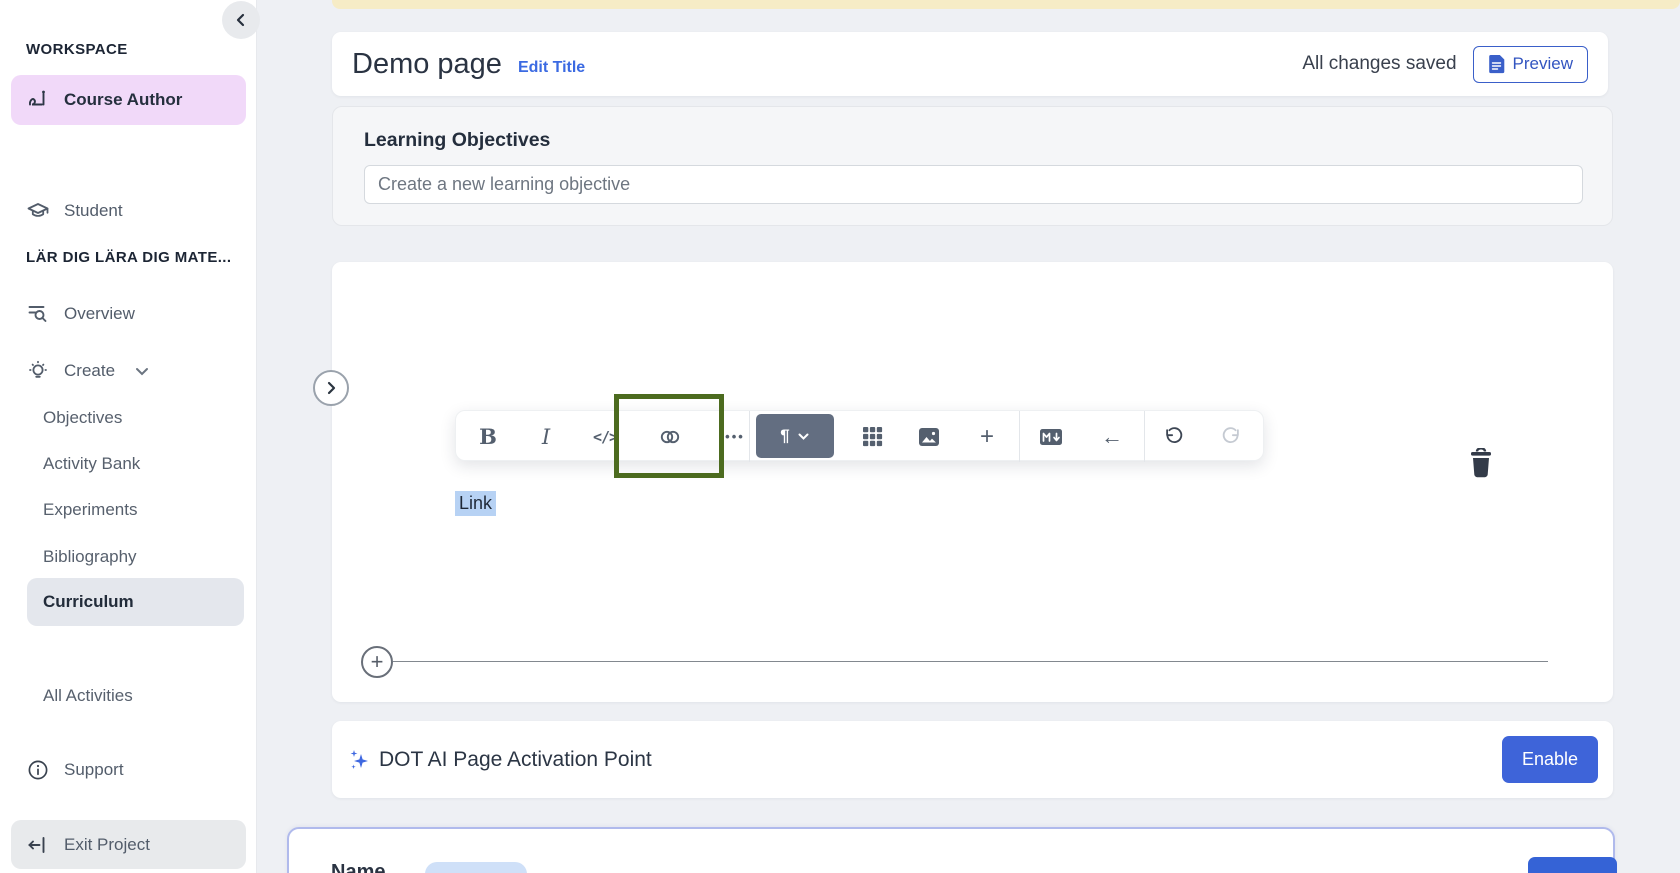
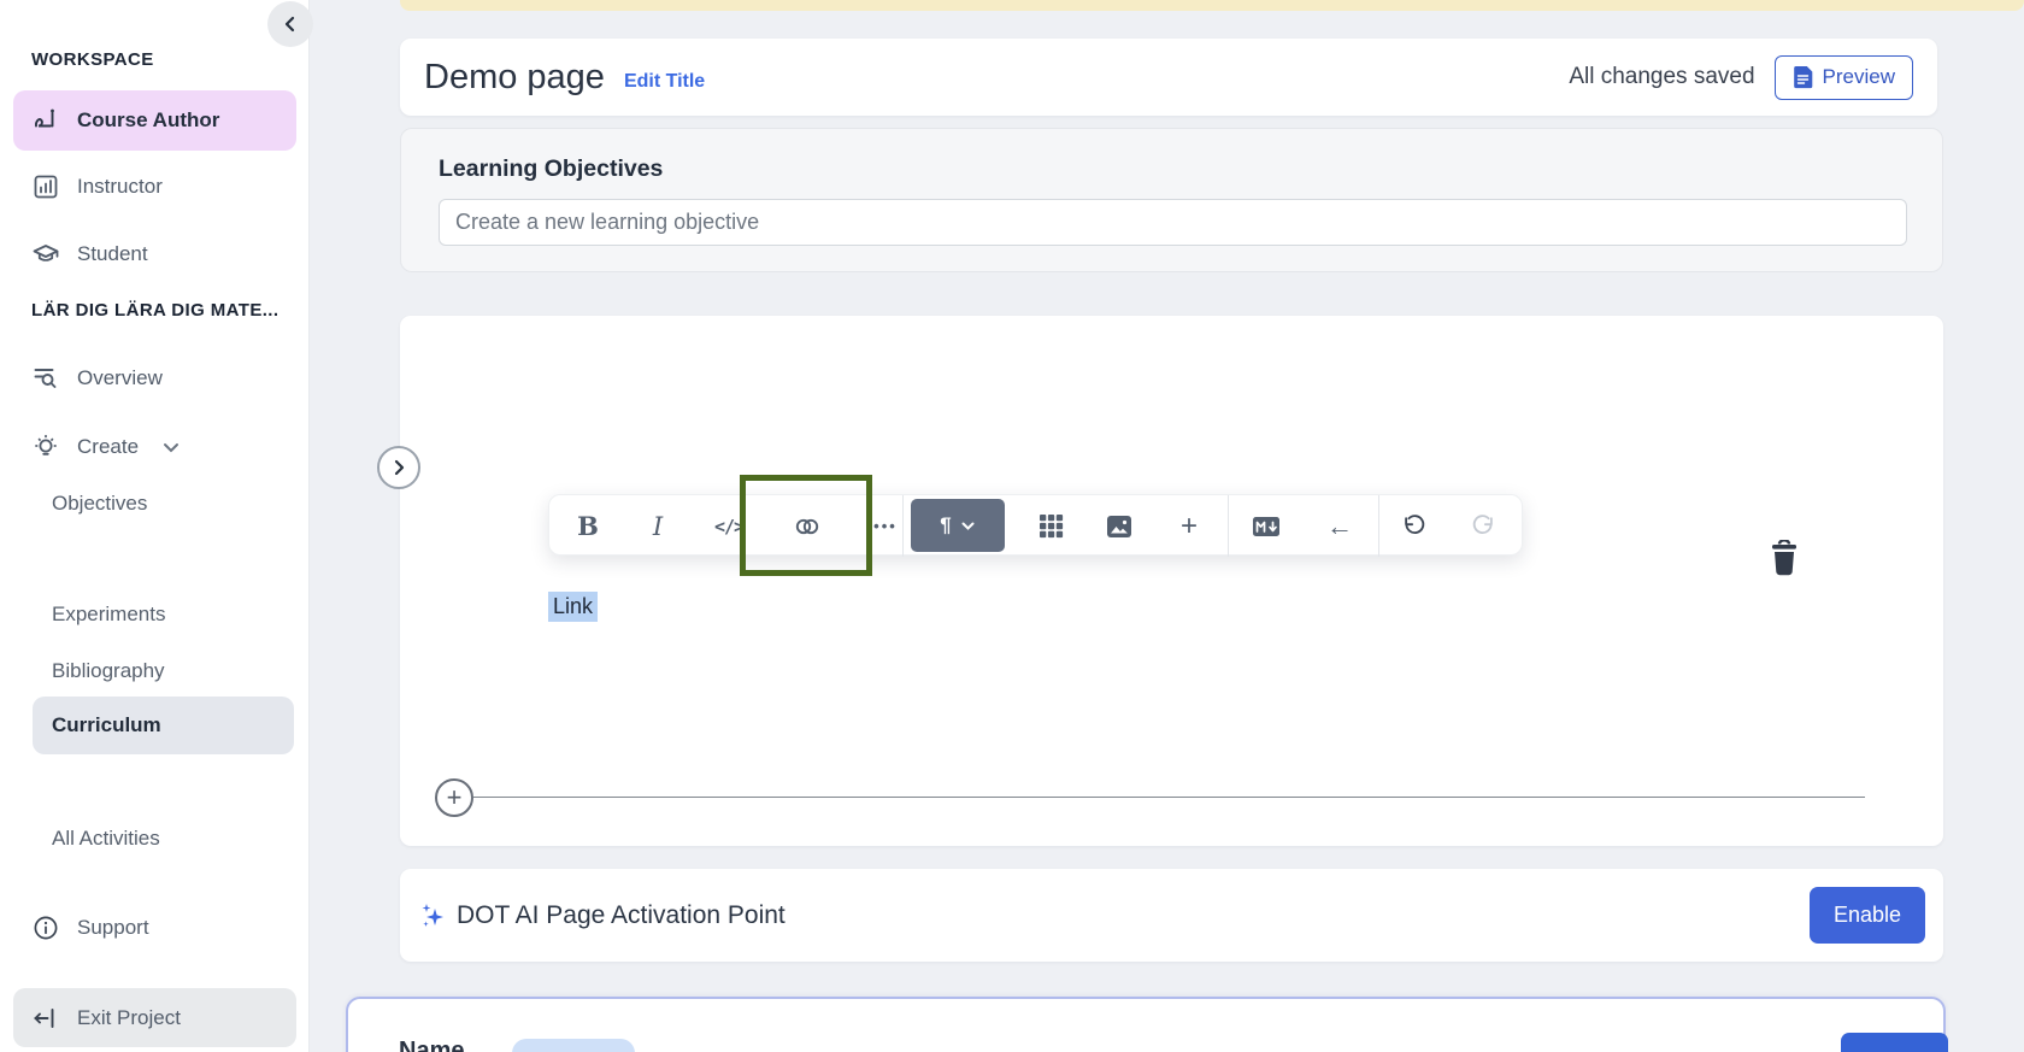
  WORKSPACE
  Course Author
+ Instructor
  Student
  LÄR DIG LÄRA DIG MATE...
  Overview
  Create
  Objectives
- Activity Bank
  Experiments
  Bibliography
  Curriculum
  All Activities
  Support
  Exit Project
  Demo page
  Edit Title
  All changes saved
  Preview
  Learning Objectives
  Create a new learning objective
  B
  I
  </>
  •••
  ¶
  +
  ←
  Link
  +
  DOT AI Page Activation Point
  Enable
  Name
